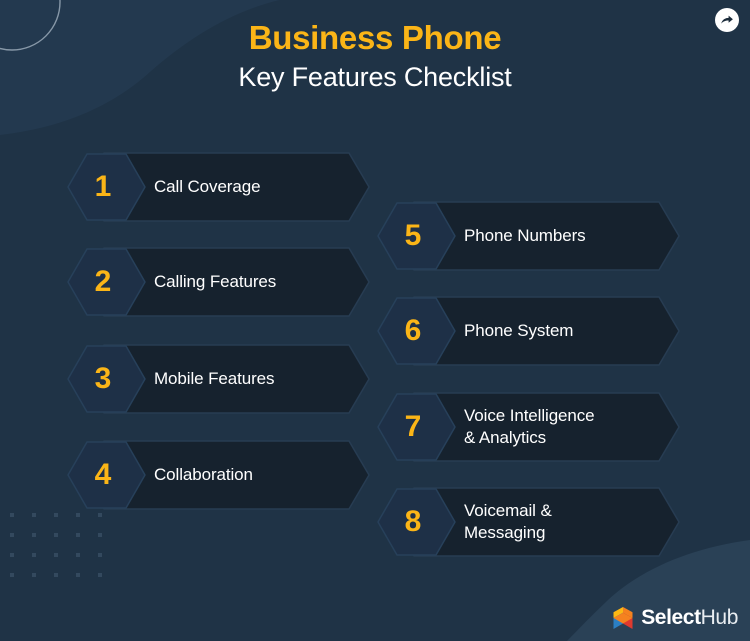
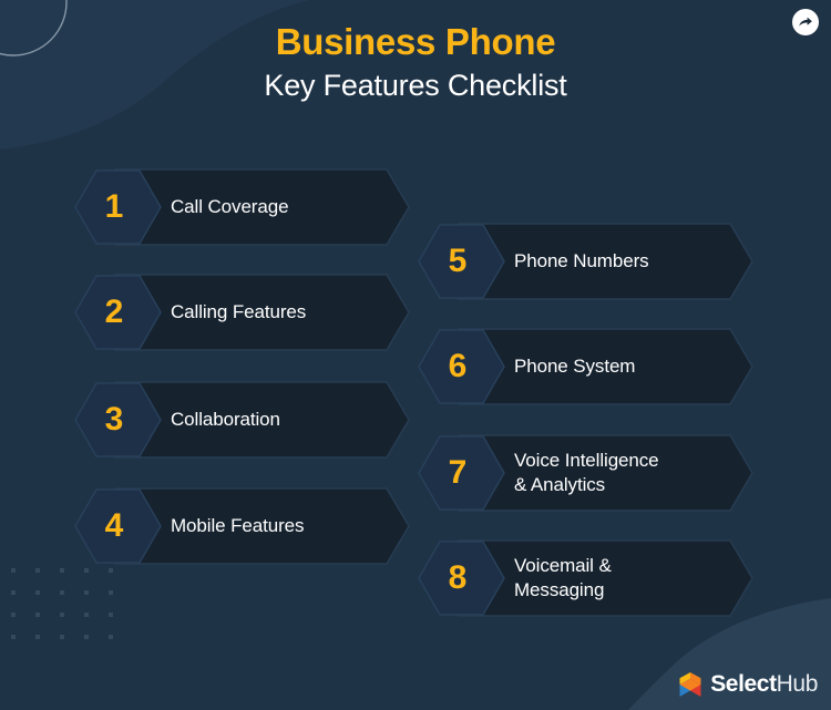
  Business Phone
  Key Features Checklist
  1
  Call Coverage
  2
  Calling Features
  3
- Mobile Features
+ Collaboration
  4
- Collaboration
+ Mobile Features
  5
  Phone Numbers
  6
  Phone System
  7
  Voice Intelligence
  & Analytics
  8
  Voicemail &
  Messaging
  SelectHub
